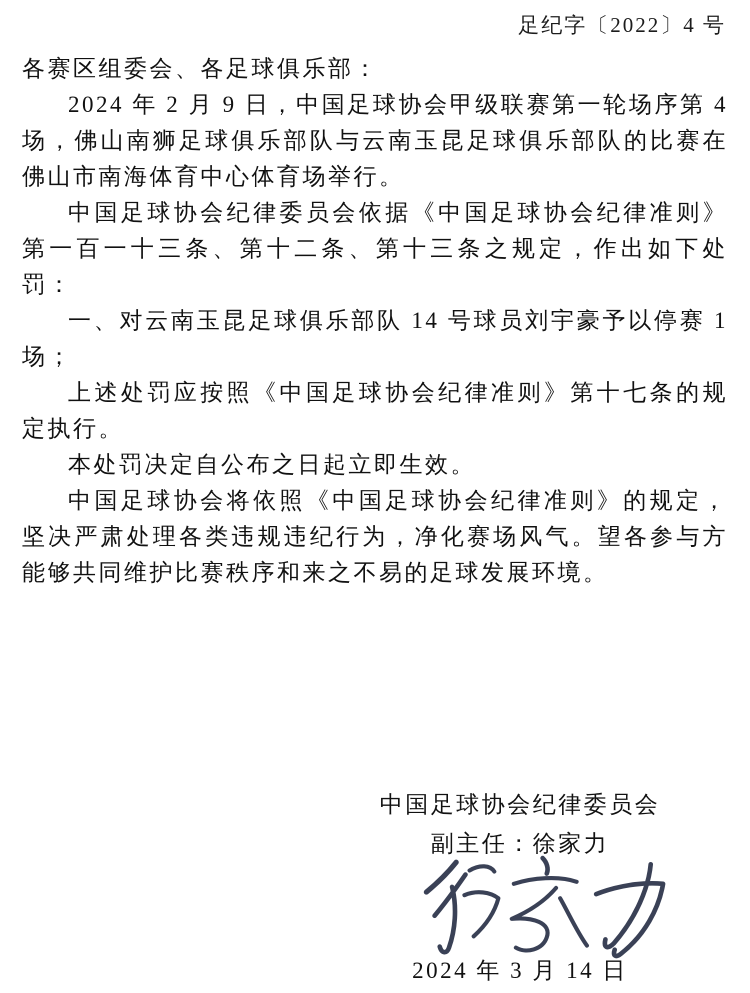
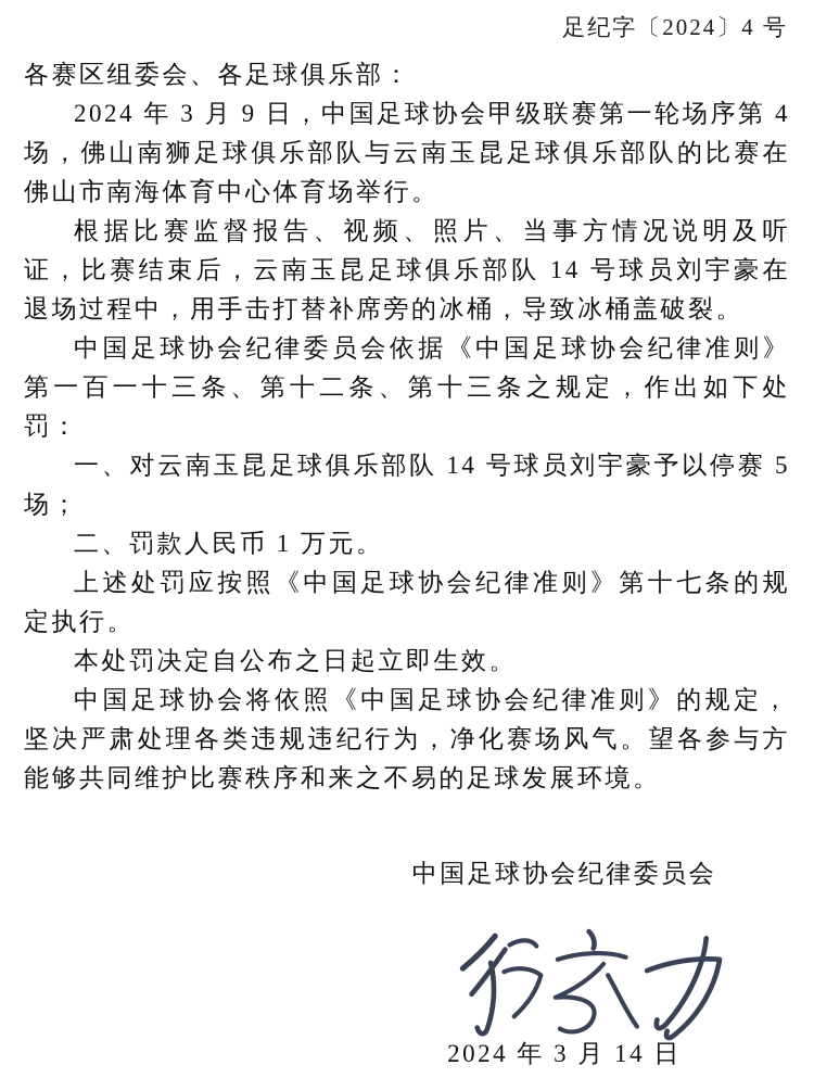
- 足纪字〔2022〕4 号
+ 足纪字〔2024〕4 号
  各赛区组委会、各足球俱乐部：
- 2024 年 2 月 9 日，中国足球协会甲级联赛第一轮场序第 4 场，佛山南狮足球俱乐部队与云南玉昆足球俱乐部队的比赛在佛山市南海体育中心体育场举行。
+ 2024 年 3 月 9 日，中国足球协会甲级联赛第一轮场序第 4 场，佛山南狮足球俱乐部队与云南玉昆足球俱乐部队的比赛在佛山市南海体育中心体育场举行。
+ 根据比赛监督报告、视频、照片、当事方情况说明及听证，比赛结束后，云南玉昆足球俱乐部队 14 号球员刘宇豪在退场过程中，用手击打替补席旁的冰桶，导致冰桶盖破裂。
  中国足球协会纪律委员会依据《中国足球协会纪律准则》第一百一十三条、第十二条、第十三条之规定，作出如下处罚：
- 一、对云南玉昆足球俱乐部队 14 号球员刘宇豪予以停赛 1 场；
+ 一、对云南玉昆足球俱乐部队 14 号球员刘宇豪予以停赛 5 场；
+ 二、罚款人民币 1 万元。
  上述处罚应按照《中国足球协会纪律准则》第十七条的规定执行。
  本处罚决定自公布之日起立即生效。
  中国足球协会将依照《中国足球协会纪律准则》的规定，坚决严肃处理各类违规违纪行为，净化赛场风气。望各参与方能够共同维护比赛秩序和来之不易的足球发展环境。
  中国足球协会纪律委员会
- 副主任：徐家力
  2024 年 3 月 14 日
